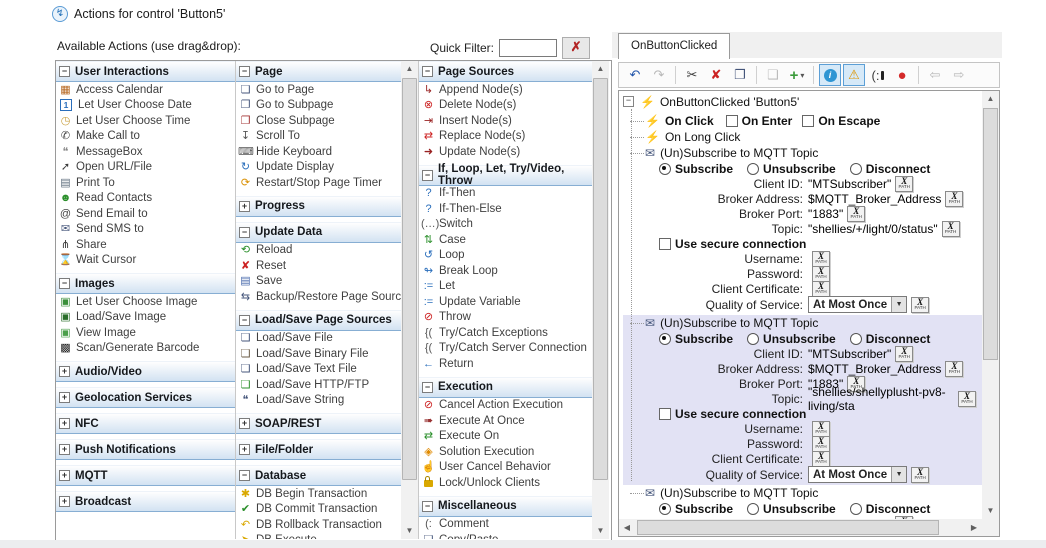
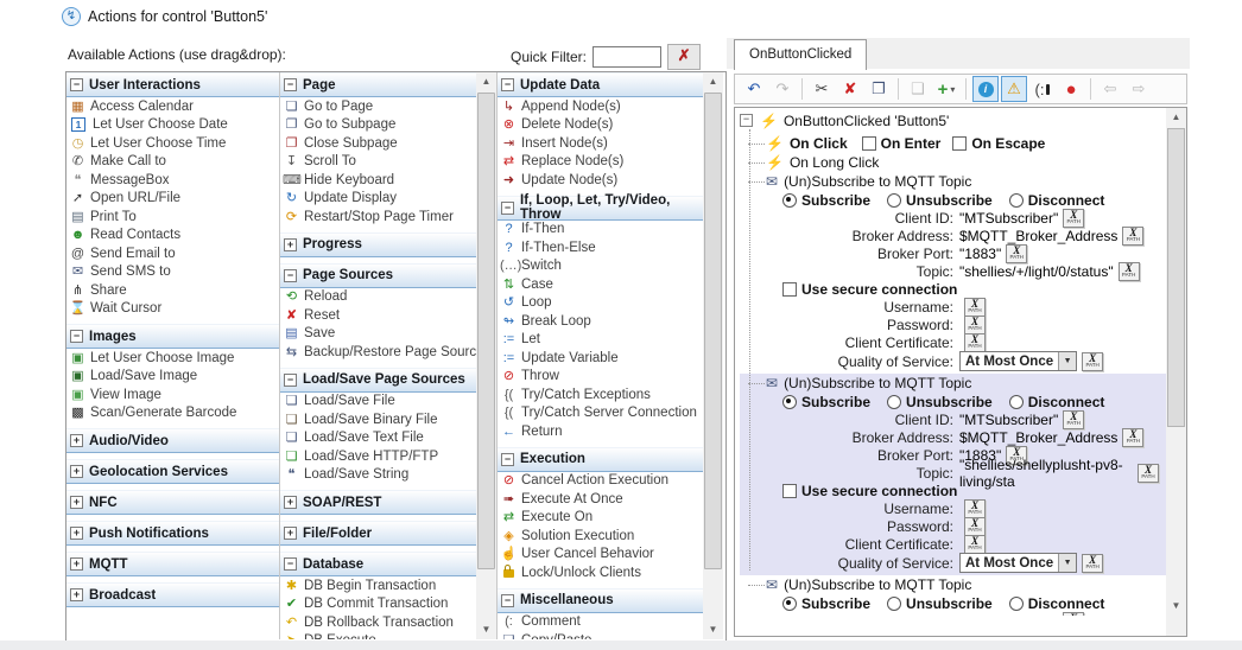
  ↯
  Actions for control 'Button5'
  Available Actions (use drag&drop):
  Quick Filter:
  ✗
  −
  User Interactions
  ▦
  Access Calendar
  1
  Let User Choose Date
  ◷
  Let User Choose Time
  ✆
  Make Call to
  ❝
  MessageBox
  ➚
  Open URL/File
  ▤
  Print To
  ☻
  Read Contacts
  @
  Send Email to
  ✉
  Send SMS to
  ⋔
  Share
  ⌛
  Wait Cursor
  −
  Images
  ▣
  Let User Choose Image
  ▣
  Load/Save Image
  ▣
  View Image
  ▩
  Scan/Generate Barcode
  +
  Audio/Video
  +
  Geolocation Services
  +
  NFC
  +
  Push Notifications
  +
  MQTT
  +
  Broadcast
  −
  Page
  ❏
  Go to Page
  ❐
  Go to Subpage
  ❐
  Close Subpage
  ↧
  Scroll To
  ⌨
  Hide Keyboard
  ↻
  Update Display
  ⟳
  Restart/Stop Page Timer
  +
  Progress
  −
- Update Data
+ Page Sources
  ⟲
  Reload
  ✘
  Reset
  ▤
  Save
  ⇆
  Backup/Restore Page Sourc
  −
  Load/Save Page Sources
  ❏
  Load/Save File
  ❏
  Load/Save Binary File
  ❏
  Load/Save Text File
  ❏
  Load/Save HTTP/FTP
  ❝
  Load/Save String
  +
  SOAP/REST
  +
  File/Folder
  −
  Database
  ✱
  DB Begin Transaction
  ✔
  DB Commit Transaction
  ↶
  DB Rollback Transaction
  ▲
  ▼
  −
- Page Sources
+ Update Data
  ↳
  Append Node(s)
  ⊗
  Delete Node(s)
  ⇥
  Insert Node(s)
  ⇄
  Replace Node(s)
  ➜
  Update Node(s)
  −
  If, Loop, Let, Try/Video, Throw
  ?
  If-Then
  ?
  If-Then-Else
  (…)
  Switch
  ⇅
  Case
  ↺
  Loop
  ↬
  Break Loop
  :=
  Let
  :=
  Update Variable
  ⊘
  Throw
  {(
  Try/Catch Exceptions
  {(
  Try/Catch Server Connection
  ←
  Return
  −
  Execution
  ⊘
  Cancel Action Execution
  ➠
  Execute At Once
  ⇄
  Execute On
  ◈
  Solution Execution
  ☝
  User Cancel Behavior
  Lock/Unlock Clients
  −
  Miscellaneous
  (:
  Comment
  ▲
  ▼
  OnButtonClicked
  ↶
  ↷
  ✂
  ✘
  ❐
  ❑
  +
  ▾
  i
  ⚠
  (:
  ●
  ⇦
  ⇨
  −
  ⚡
  OnButtonClicked 'Button5'
  ⚡
  On Click
  On Enter
  On Escape
  ⚡
  On Long Click
  ✉
  (Un)Subscribe to MQTT Topic
  Subscribe
  Unsubscribe
  Disconnect
  Client ID:
  "MTSubscriber"
  X
  Broker Address:
  $MQTT_Broker_Address
  X
  Broker Port:
  "1883"
  X
  Topic:
  "shellies/+/light/0/status"
  X
  Use secure connection
  Username:
  X
  Password:
  X
  Client Certificate:
  X
  Quality of Service:
  At Most Once
  X
  ✉
  (Un)Subscribe to MQTT Topic
  Subscribe
  Unsubscribe
  Disconnect
  Client ID:
  "MTSubscriber"
  X
  Broker Address:
  $MQTT_Broker_Address
  X
  Broker Port:
  "1883"
  X
  Topic:
  "shellies/shellyplusht-pv8-living/sta
  X
  Use secure connection
  Username:
  X
  Password:
  X
  Client Certificate:
  X
  Quality of Service:
  At Most Once
  X
  ✉
  (Un)Subscribe to MQTT Topic
  Subscribe
  Unsubscribe
  Disconnect
  ▲
  ▼
- ◀
- ▶
